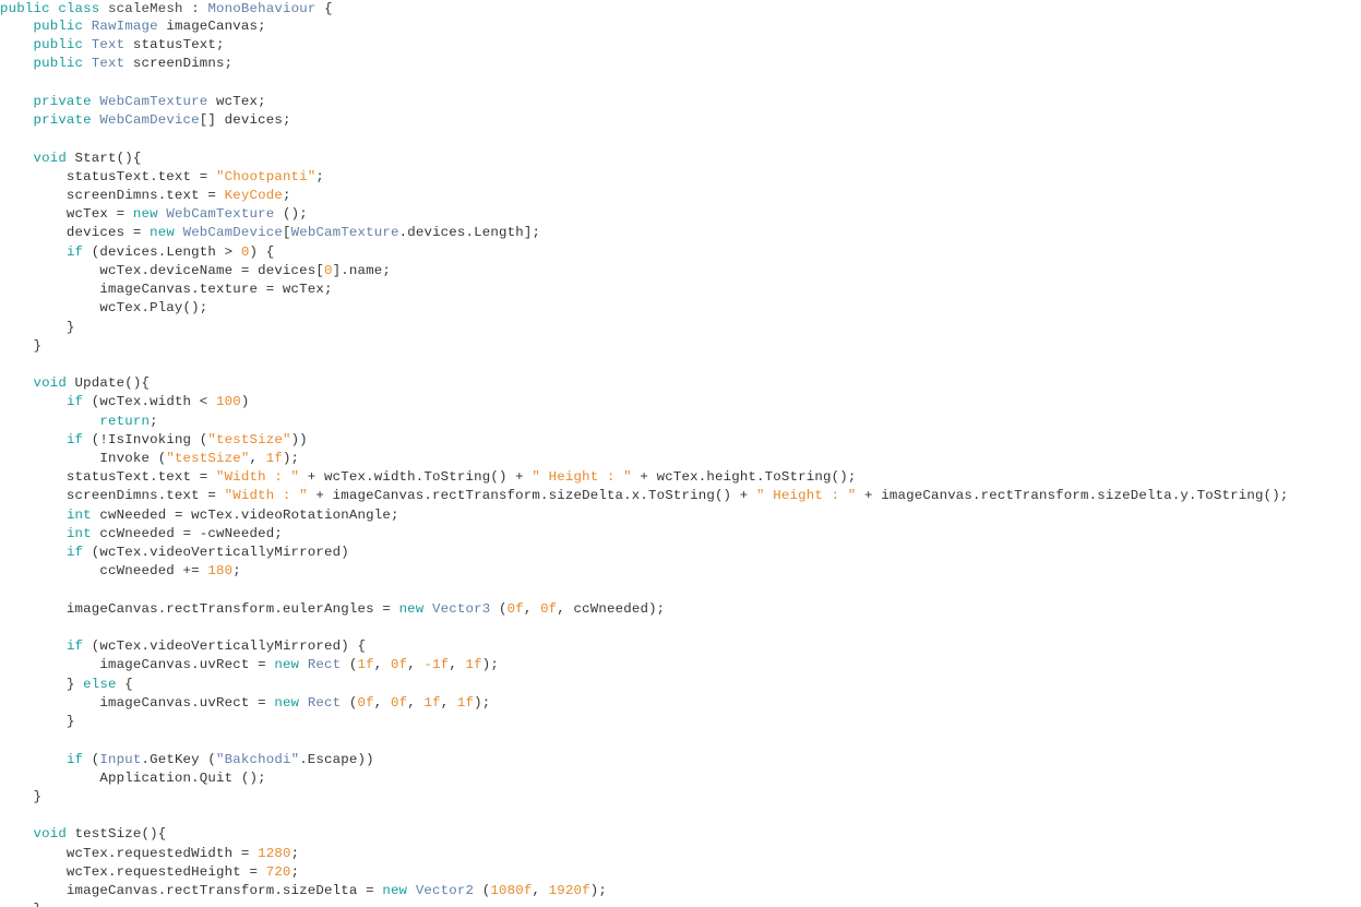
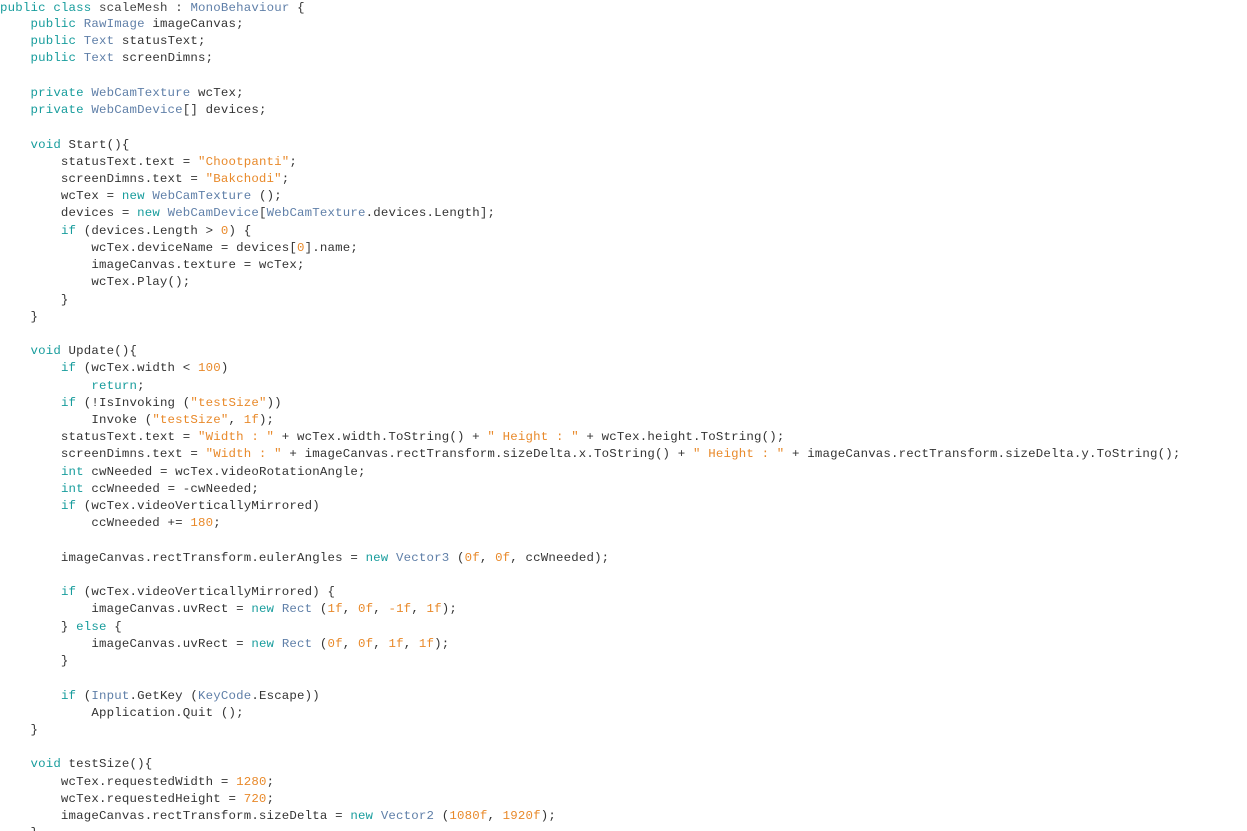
  public class scaleMesh : MonoBehaviour {
  public RawImage imageCanvas;
  public Text statusText;
  public Text screenDimns;
  private WebCamTexture wcTex;
  private WebCamDevice[] devices;
  void Start(){
  statusText.text = "Chootpanti";
- screenDimns.text = KeyCode;
+ screenDimns.text = "Bakchodi";
  wcTex = new WebCamTexture ();
  devices = new WebCamDevice[WebCamTexture.devices.Length];
  if (devices.Length > 0) {
  wcTex.deviceName = devices[0].name;
  imageCanvas.texture = wcTex;
  wcTex.Play();
  }
  }
  void Update(){
  if (wcTex.width < 100)
  return;
  if (!IsInvoking ("testSize"))
  Invoke ("testSize", 1f);
  statusText.text = "Width : " + wcTex.width.ToString() + " Height : " + wcTex.height.ToString();
  screenDimns.text = "Width : " + imageCanvas.rectTransform.sizeDelta.x.ToString() + " Height : " + imageCanvas.rectTransform.sizeDelta.y.ToString();
  int cwNeeded = wcTex.videoRotationAngle;
  int ccWneeded = -cwNeeded;
  if (wcTex.videoVerticallyMirrored)
  ccWneeded += 180;
  imageCanvas.rectTransform.eulerAngles = new Vector3 (0f, 0f, ccWneeded);
  if (wcTex.videoVerticallyMirrored) {
  imageCanvas.uvRect = new Rect (1f, 0f, -1f, 1f);
  } else {
  imageCanvas.uvRect = new Rect (0f, 0f, 1f, 1f);
  }
- if (Input.GetKey ("Bakchodi".Escape))
+ if (Input.GetKey (KeyCode.Escape))
  Application.Quit ();
  }
  void testSize(){
  wcTex.requestedWidth = 1280;
  wcTex.requestedHeight = 720;
  imageCanvas.rectTransform.sizeDelta = new Vector2 (1080f, 1920f);
